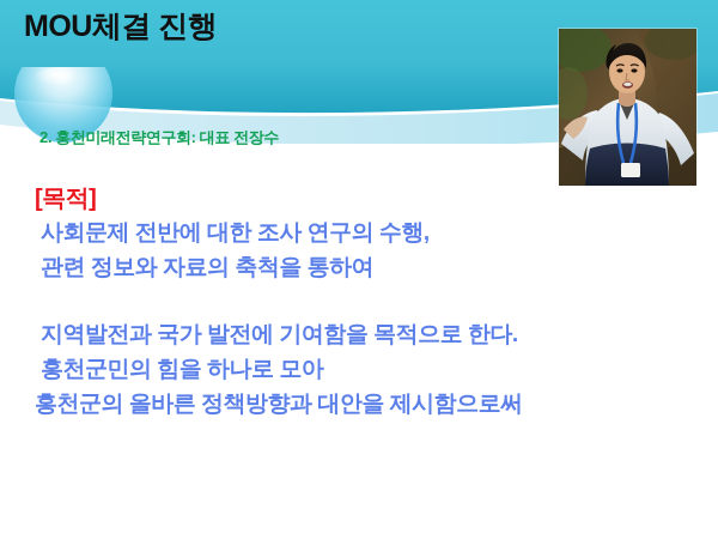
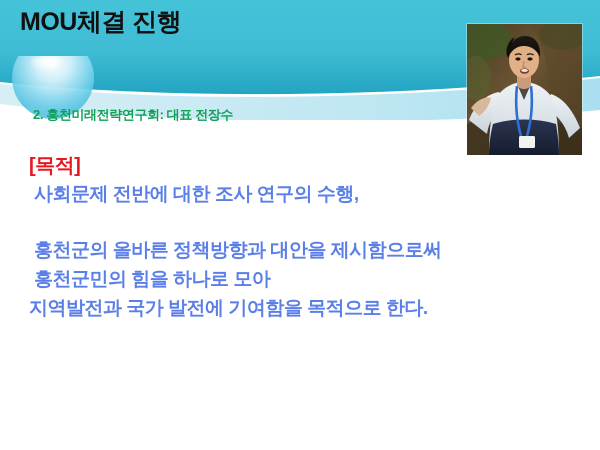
  MOU체결 진행
  2. 홍천미래전략연구회: 대표 전장수
  [목적]
  사회문제 전반에 대한 조사 연구의 수행,
- 관련 정보와 자료의 축척을 통하여
- 지역발전과 국가 발전에 기여함을 목적으로 한다.
+ 홍천군의 올바른 정책방향과 대안을 제시함으로써
  홍천군민의 힘을 하나로 모아
- 홍천군의 올바른 정책방향과 대안을 제시함으로써
+ 지역발전과 국가 발전에 기여함을 목적으로 한다.
